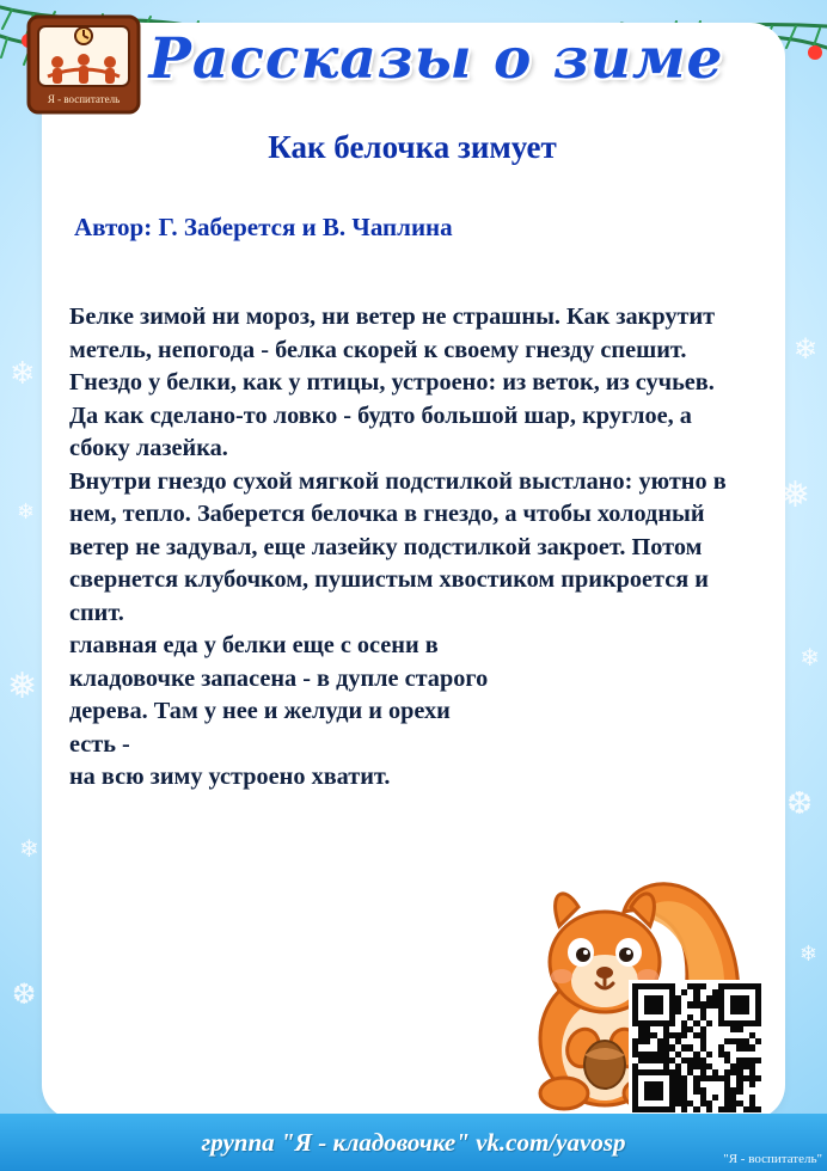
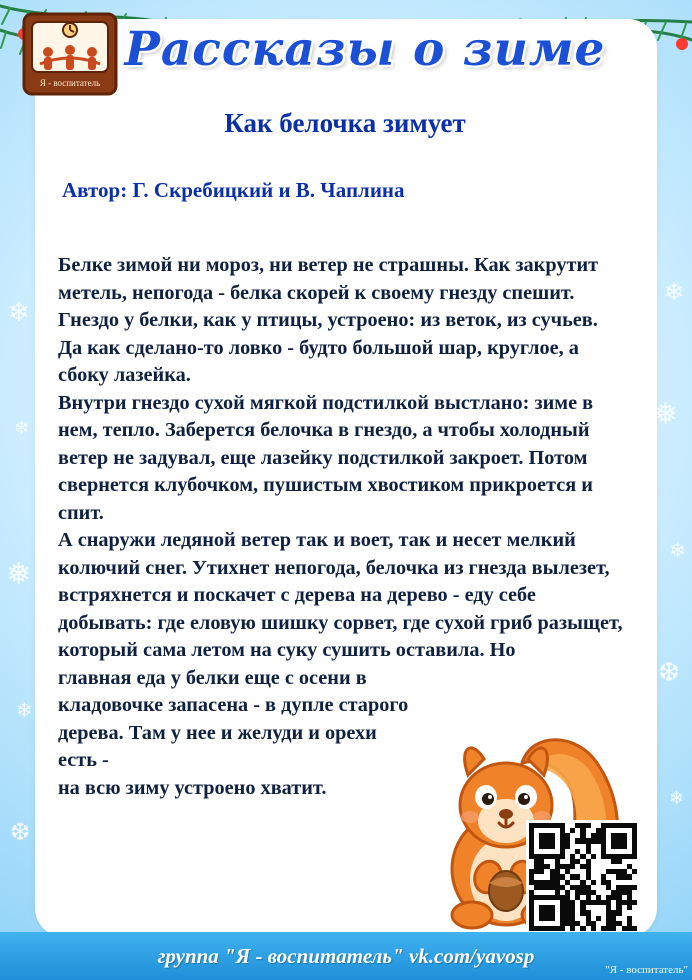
  ❄
  ❄
  ❅
  ❄
  ❆
  ❄
  ❅
  ❄
  ❆
  ❄
  Я - воспитатель
  Рассказы о зиме
  Как белочка зимует
- Автор: Г. Заберется и В. Чаплина
+ Автор: Г. Скребицкий и В. Чаплина
  Белке зимой ни мороз, ни ветер не страшны. Как закрутит метель, непогода - белка скорей к своему гнезду спешит.
  Гнездо у белки, как у птицы, устроено: из веток, из сучьев. Да как сделано-то ловко - будто большой шар, круглое, а сбоку лазейка.
- Внутри гнездо сухой мягкой подстилкой выстлано: уютно в нем, тепло. Заберется белочка в гнездо, а чтобы холодный ветер не задувал, еще лазейку подстилкой закроет. Потом свернется клубочком, пушистым хвостиком прикроется и спит.
+ Внутри гнездо сухой мягкой подстилкой выстлано: зиме в нем, тепло. Заберется белочка в гнездо, а чтобы холодный ветер не задувал, еще лазейку подстилкой закроет. Потом свернется клубочком, пушистым хвостиком прикроется и спит.
+ А снаружи ледяной ветер так и воет, так и несет мелкий колючий снег. Утихнет непогода, белочка из гнезда вылезет, встряхнется и поскачет с дерева на дерево - еду себе добывать: где еловую шишку сорвет, где сухой гриб разыщет, который сама летом на суку сушить оставила. Но
  главная еда у белки еще с осени в кладовочке запасена - в дупле старого дерева. Там у нее и желуди и орехи есть -
  на всю зиму устроено хватит.
- группа "Я - кладовочке" vk.com/yavosp
+ группа "Я - воспитатель" vk.com/yavosp
  "Я - воспитатель"
